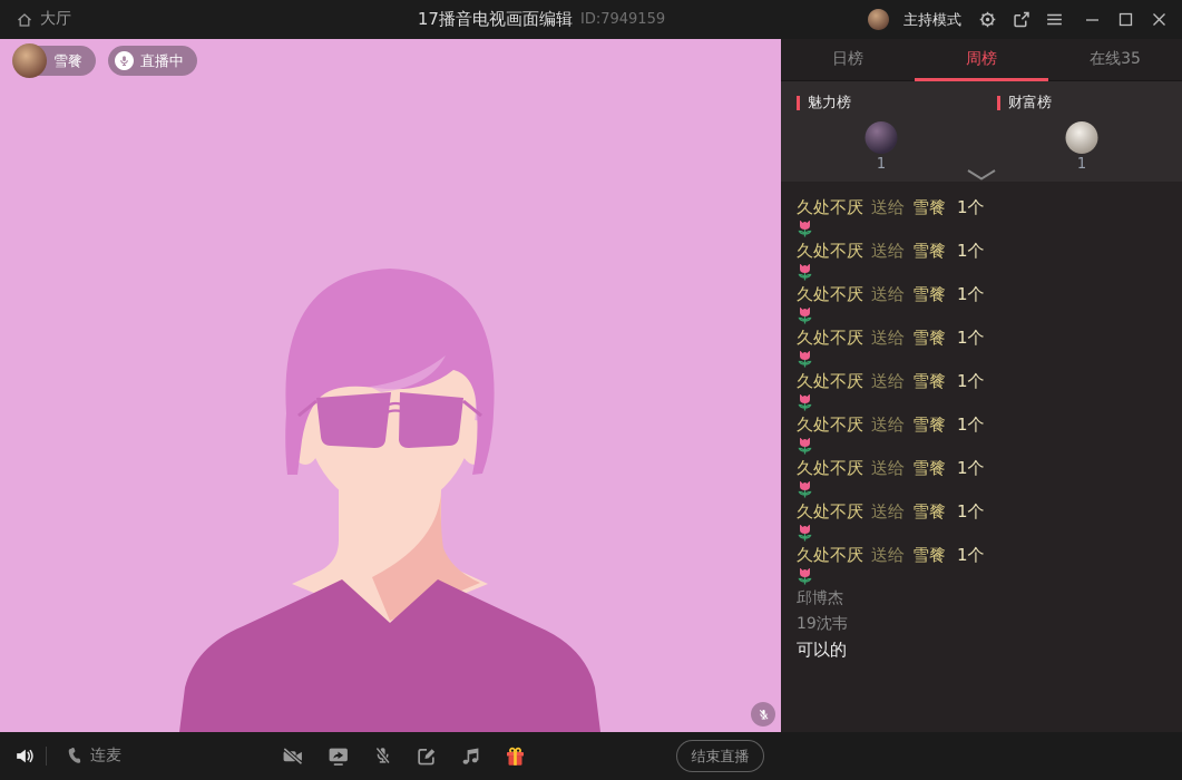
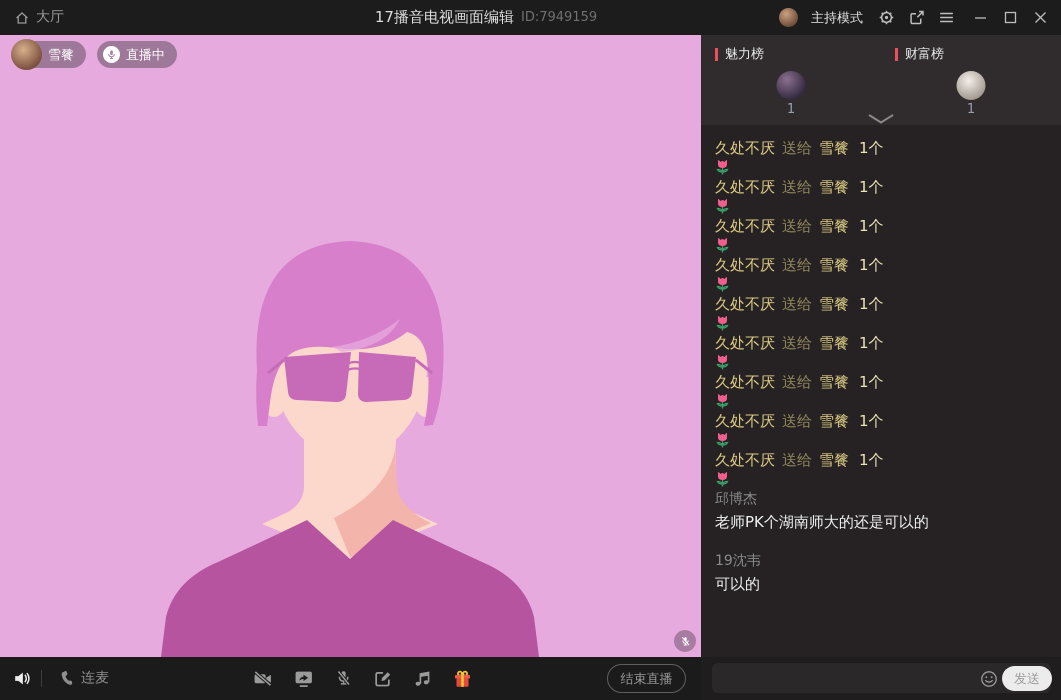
  大厅
  17播音电视画面编辑
  ID:7949159
  主持模式
  雪餮
  直播中
- 日榜
- 周榜
- 在线35
  魅力榜
  1
  财富榜
  1
  久处不厌 送给 雪餮 1个
  久处不厌 送给 雪餮 1个
  久处不厌 送给 雪餮 1个
  久处不厌 送给 雪餮 1个
  久处不厌 送给 雪餮 1个
  久处不厌 送给 雪餮 1个
  久处不厌 送给 雪餮 1个
  久处不厌 送给 雪餮 1个
  久处不厌 送给 雪餮 1个
  邱博杰
+ 老师PK个湖南师大的还是可以的
  19沈韦
  可以的
  连麦
  结束直播
+ 发送
